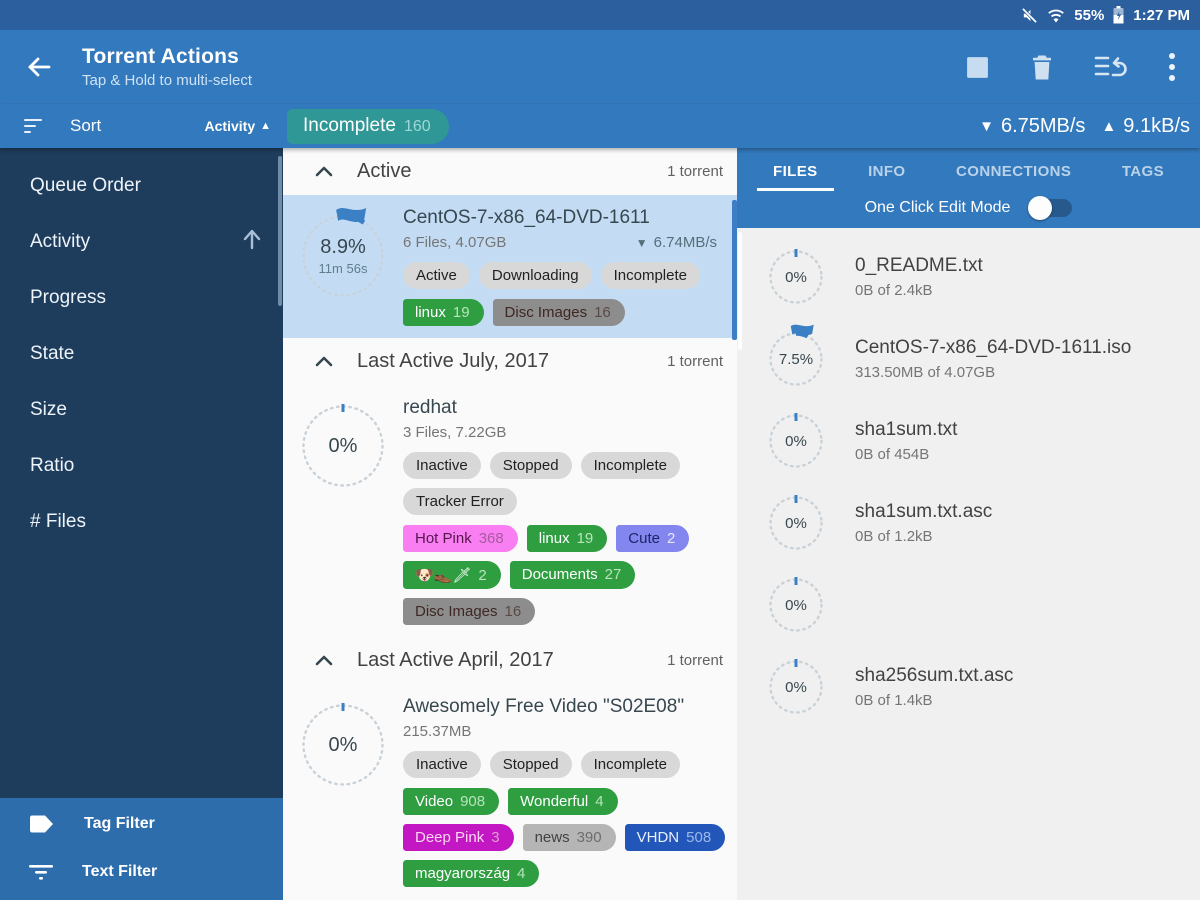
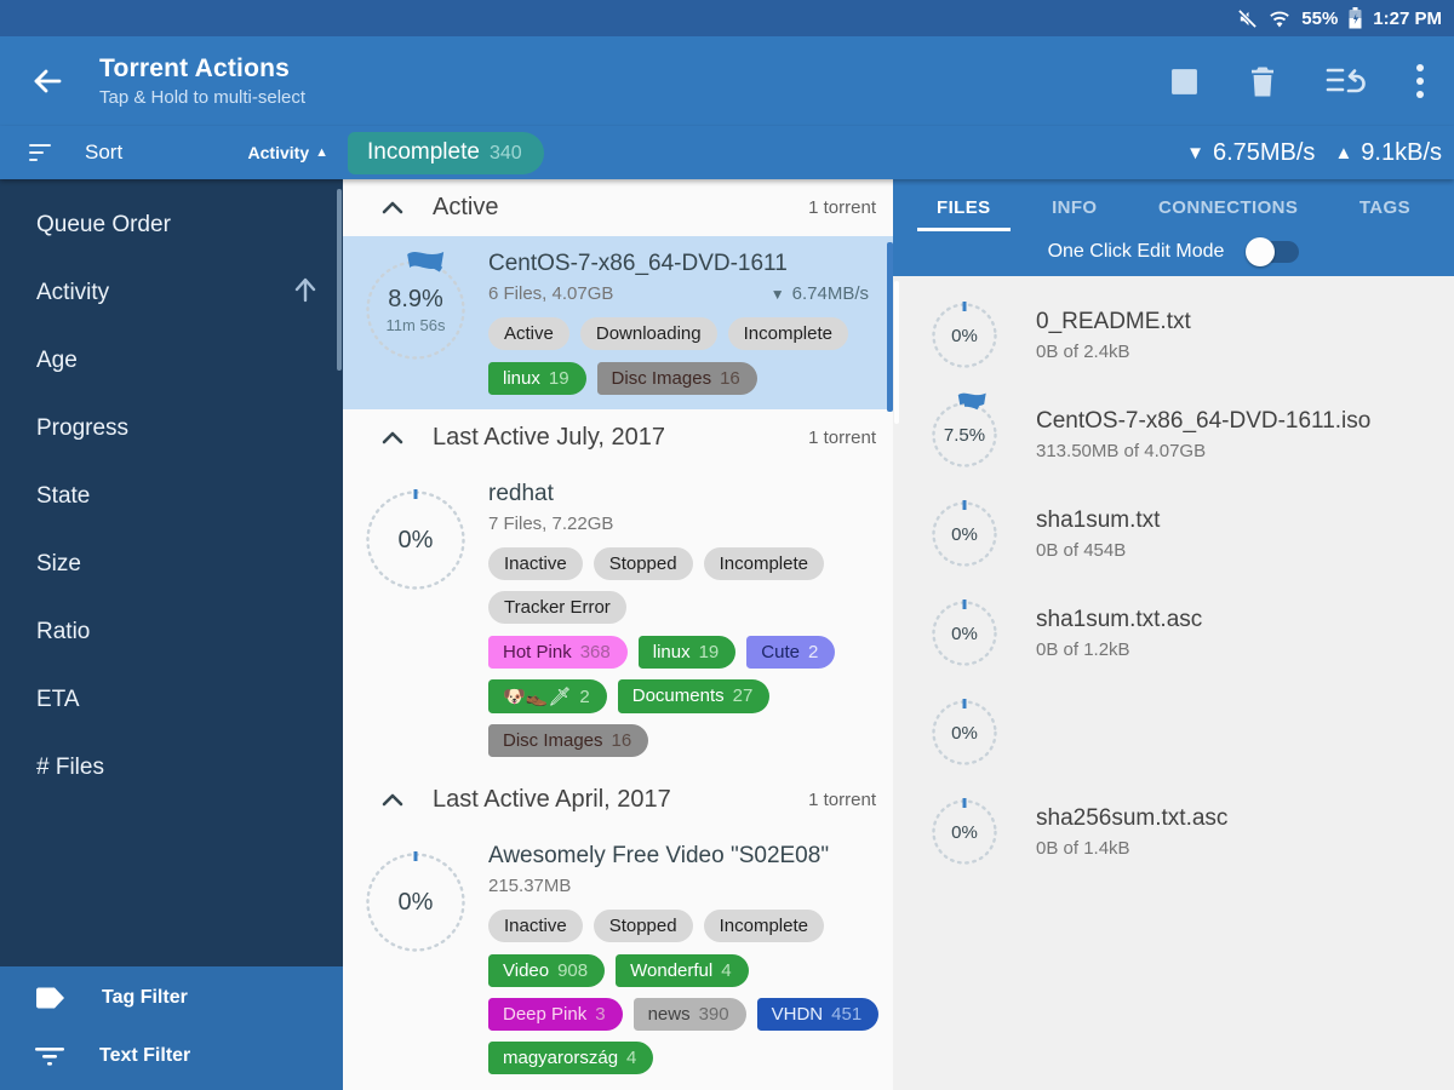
  55%
  1:27 PM
  Torrent Actions
  Tap & Hold to multi-select
  Sort
  Activity
  ▲
  Incomplete
- 160
+ 340
  ▼
  6.75MB/s
  ▲
  9.1kB/s
  Queue Order
  Activity
+ Age
  Progress
  State
  Size
  Ratio
+ ETA
  # Files
  Tag Filter
  Text Filter
  Active
  1 torrent
  8.9%
  11m 56s
  CentOS-7-x86_64-DVD-1611
  6 Files, 4.07GB
  ▼
  6.74MB/s
  Active
  Downloading
  Incomplete
  linux
  19
  Disc Images
  16
  Last Active July, 2017
  1 torrent
  0%
  redhat
- 3 Files, 7.22GB
+ 7 Files, 7.22GB
  Inactive
  Stopped
  Incomplete
  Tracker Error
  Hot Pink
  368
  linux
  19
  Cute
  2
  🐶👞🗡
  2
  Documents
  27
  Disc Images
  16
  Last Active April, 2017
  1 torrent
  0%
  Awesomely Free Video "S02E08"
  215.37MB
  Inactive
  Stopped
  Incomplete
  Video
  908
  Wonderful
  4
  Deep Pink
  3
  news
  390
  VHDN
- 508
+ 451
  magyarország
  4
  FILES
  INFO
  CONNECTIONS
  TAGS
  One Click Edit Mode
  0%
  0_README.txt
  0B of 2.4kB
  7.5%
  CentOS-7-x86_64-DVD-1611.iso
  313.50MB of 4.07GB
  0%
  sha1sum.txt
  0B of 454B
  0%
  sha1sum.txt.asc
  0B of 1.2kB
  0%
  0%
  sha256sum.txt.asc
  0B of 1.4kB
